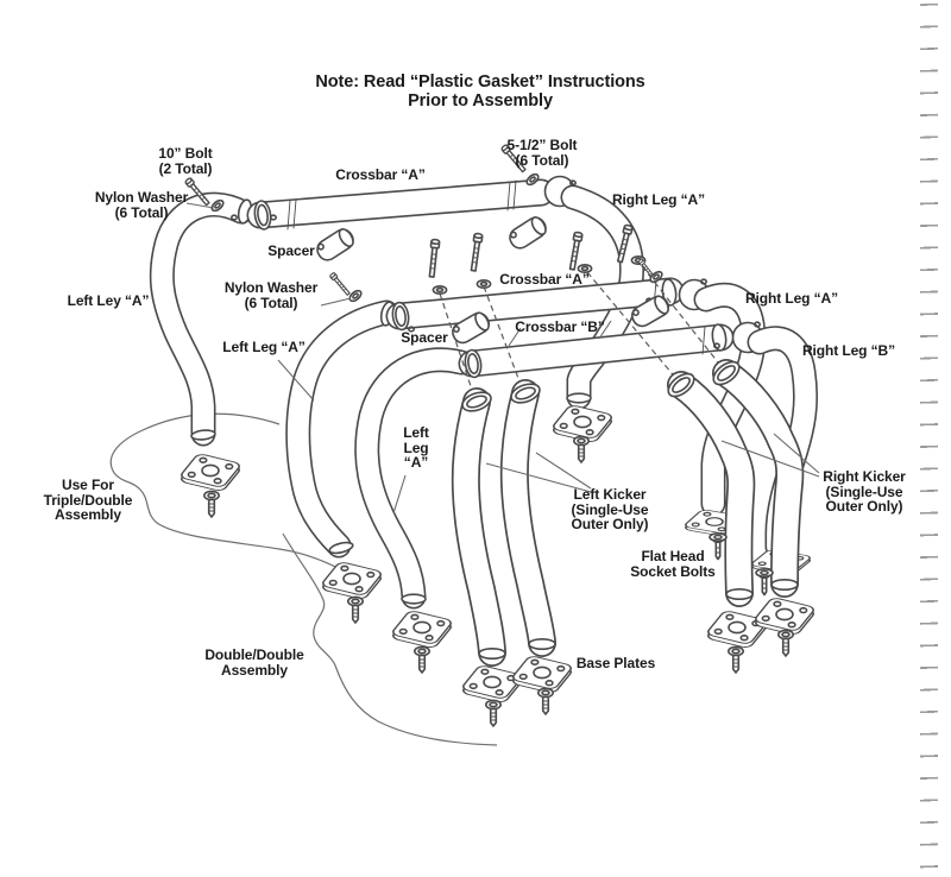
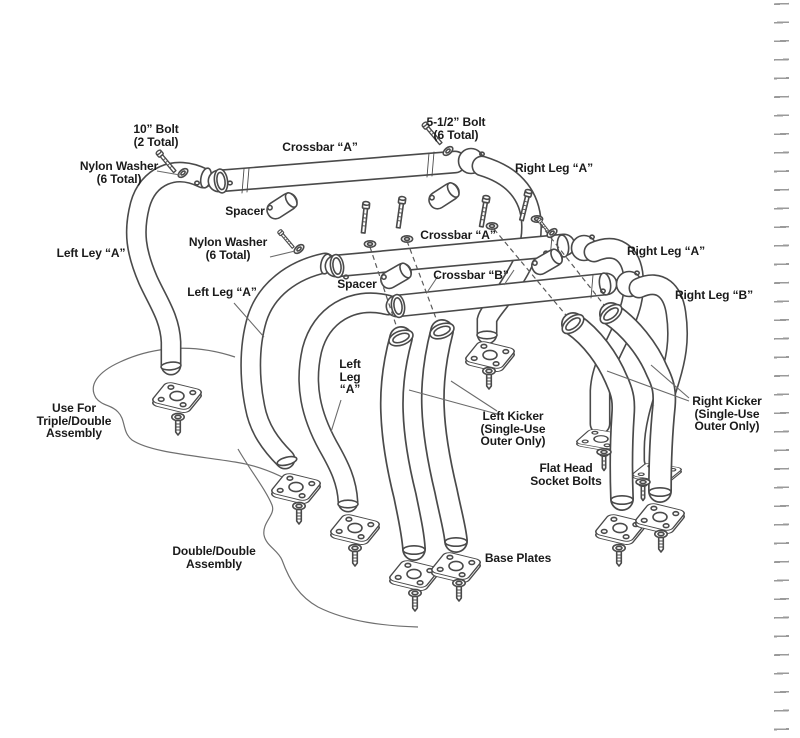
- Note: Read “Plastic Gasket” Instructions
- Prior to Assembly
  10” Bolt
  (2 Total)
  Nylon Washer
  (6 Total)
  Crossbar “A”
  5-1/2” Bolt
  (6 Total)
  Right Leg “A”
  Left Ley “A”
  Nylon Washer
  (6 Total)
  Crossbar “A”
  Crossbar “B”
  Right Leg “A”
  Right Leg “B”
  Left Leg “A”
  Spacer
  Spacer
  Left
  Leg
  “A”
  Use For
  Triple/Double
  Assembly
  Left Kicker
  (Single-Use
  Outer Only)
  Right Kicker
  (Single-Use
  Outer Only)
  Flat Head
  Socket Bolts
  Double/Double
  Assembly
  Base Plates
